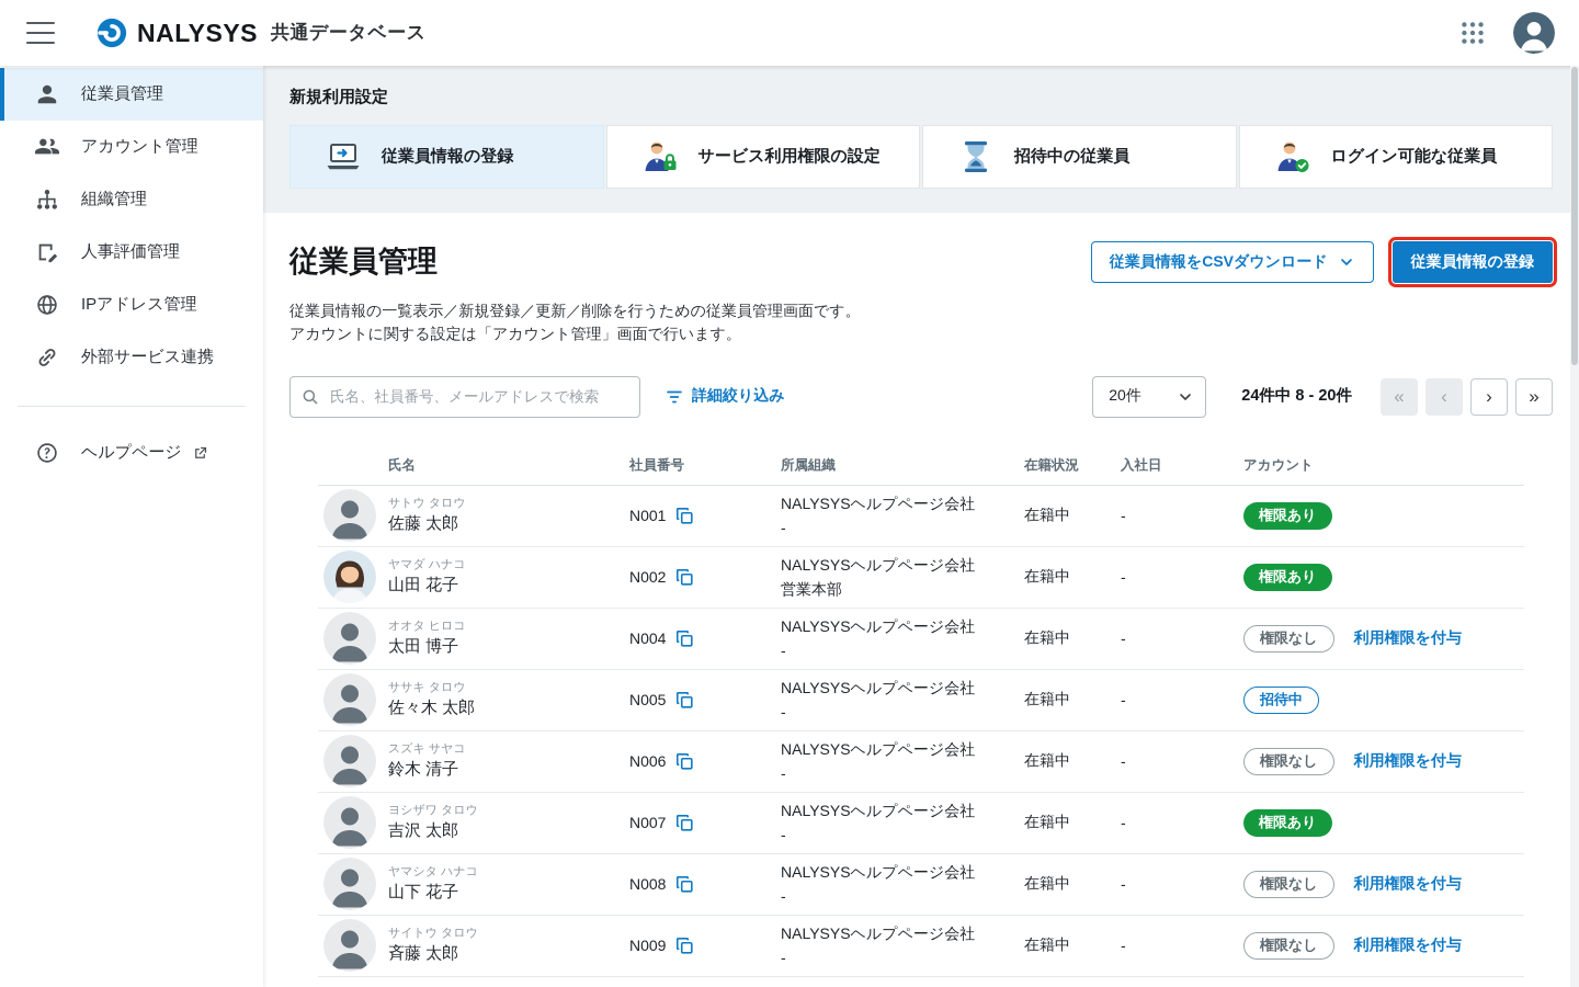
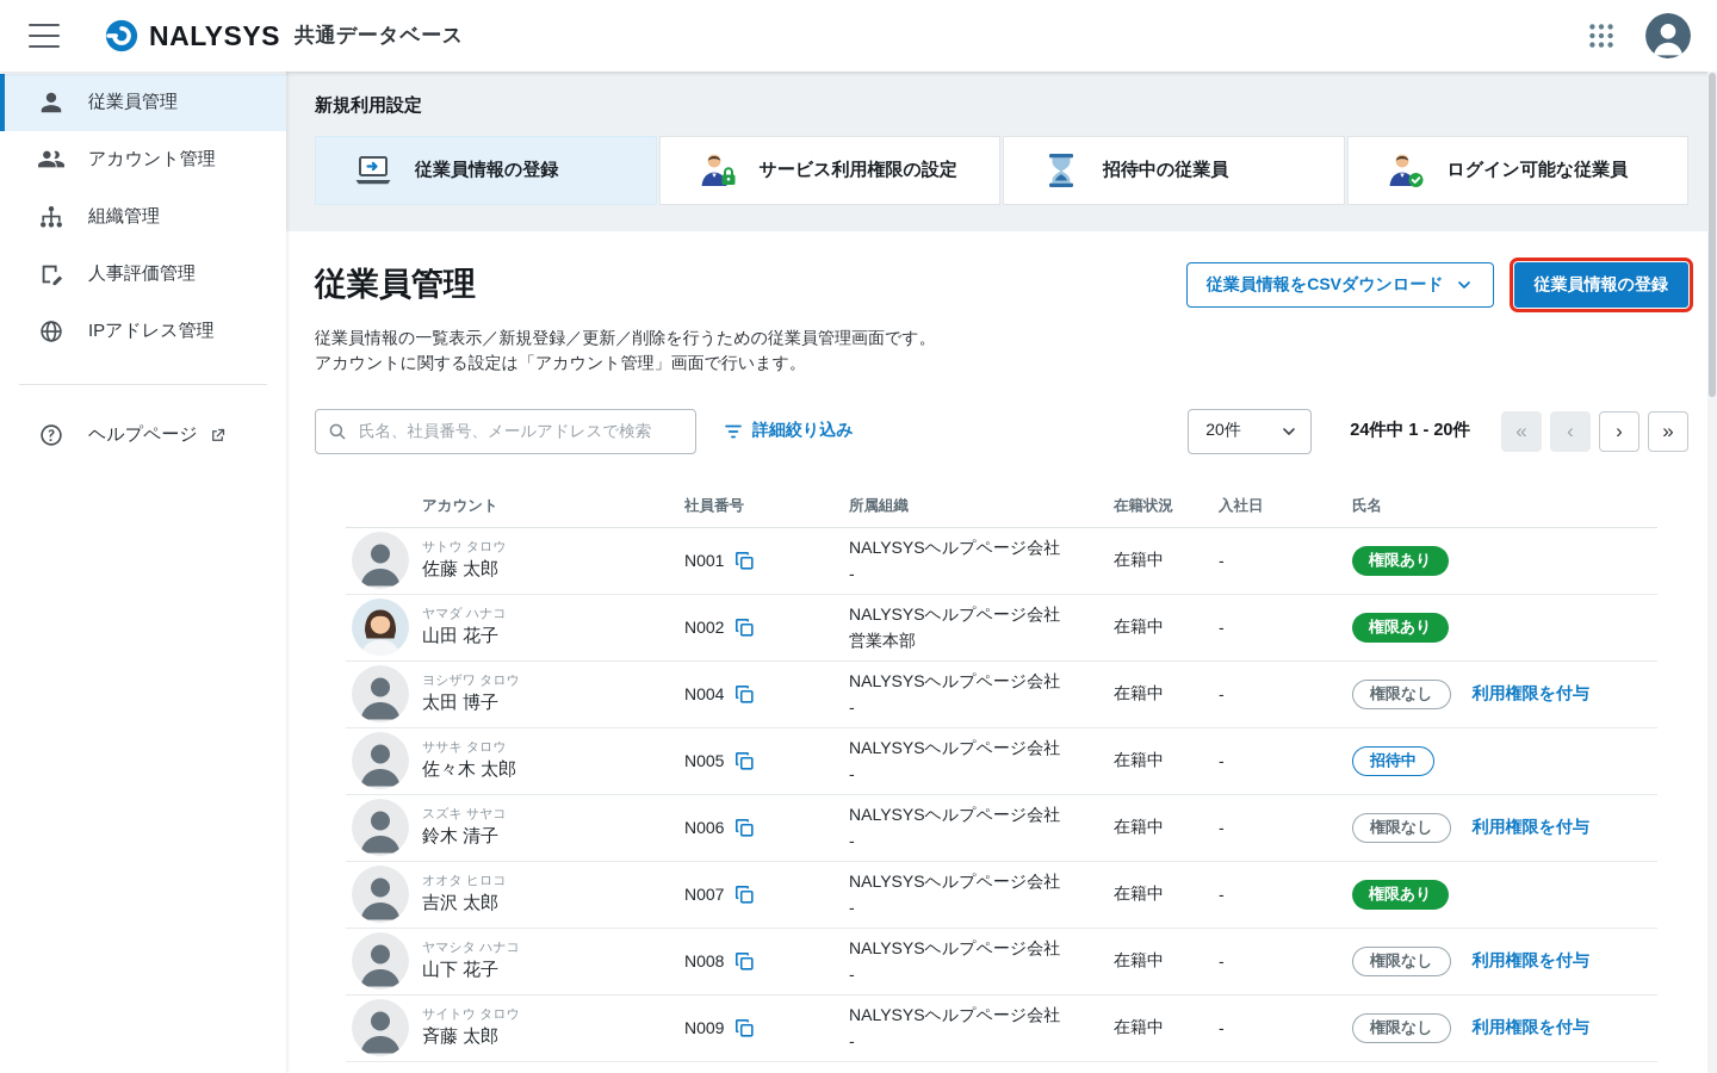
  NALYSYS
  共通データベース
  従業員管理
  アカウント管理
  組織管理
  人事評価管理
  IPアドレス管理
- 外部サービス連携
  ヘルプページ
  新規利用設定
  従業員情報の登録
  サービス利用権限の設定
  招待中の従業員
  ログイン可能な従業員
  従業員管理
  従業員情報をCSVダウンロード
  従業員情報の登録
  従業員情報の一覧表示／新規登録／更新／削除を行うための従業員管理画面です。
  アカウントに関する設定は「アカウント管理」画面で行います。
  氏名、社員番号、メールアドレスで検索
  詳細絞り込み
  20件
- 24件中 8 - 20件
+ 24件中 1 - 20件
  «
  ‹
  ›
  »
- 氏名
+ アカウント
  社員番号
  所属組織
  在籍状況
  入社日
- アカウント
+ 氏名
  サトウ タロウ
  佐藤 太郎
  N001
  NALYSYSヘルプページ会社
  -
  在籍中
  -
  権限あり
  ヤマダ ハナコ
  山田 花子
  N002
  NALYSYSヘルプページ会社
  営業本部
  在籍中
  -
  権限あり
- オオタ ヒロコ
+ ヨシザワ タロウ
  太田 博子
  N004
  NALYSYSヘルプページ会社
  -
  在籍中
  -
  権限なし
  利用権限を付与
  ササキ タロウ
  佐々木 太郎
  N005
  NALYSYSヘルプページ会社
  -
  在籍中
  -
  招待中
  スズキ サヤコ
  鈴木 清子
  N006
  NALYSYSヘルプページ会社
  -
  在籍中
  -
  権限なし
  利用権限を付与
- ヨシザワ タロウ
+ オオタ ヒロコ
  吉沢 太郎
  N007
  NALYSYSヘルプページ会社
  -
  在籍中
  -
  権限あり
  ヤマシタ ハナコ
  山下 花子
  N008
  NALYSYSヘルプページ会社
  -
  在籍中
  -
  権限なし
  利用権限を付与
  サイトウ タロウ
  斉藤 太郎
  N009
  NALYSYSヘルプページ会社
  -
  在籍中
  -
  権限なし
  利用権限を付与
